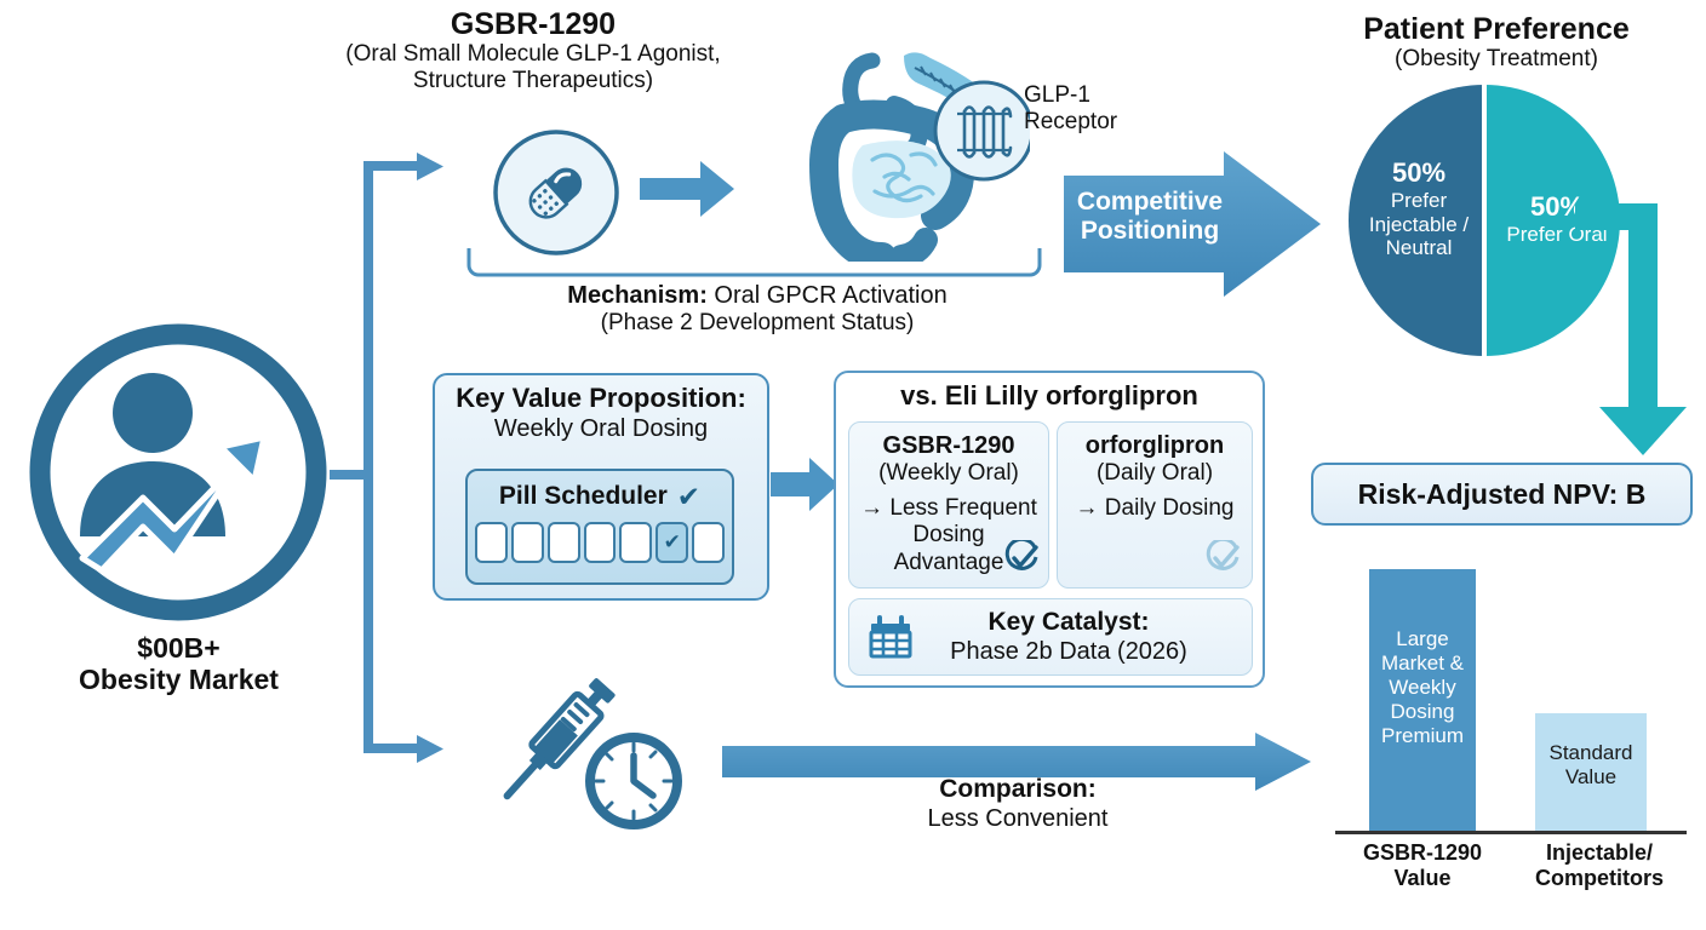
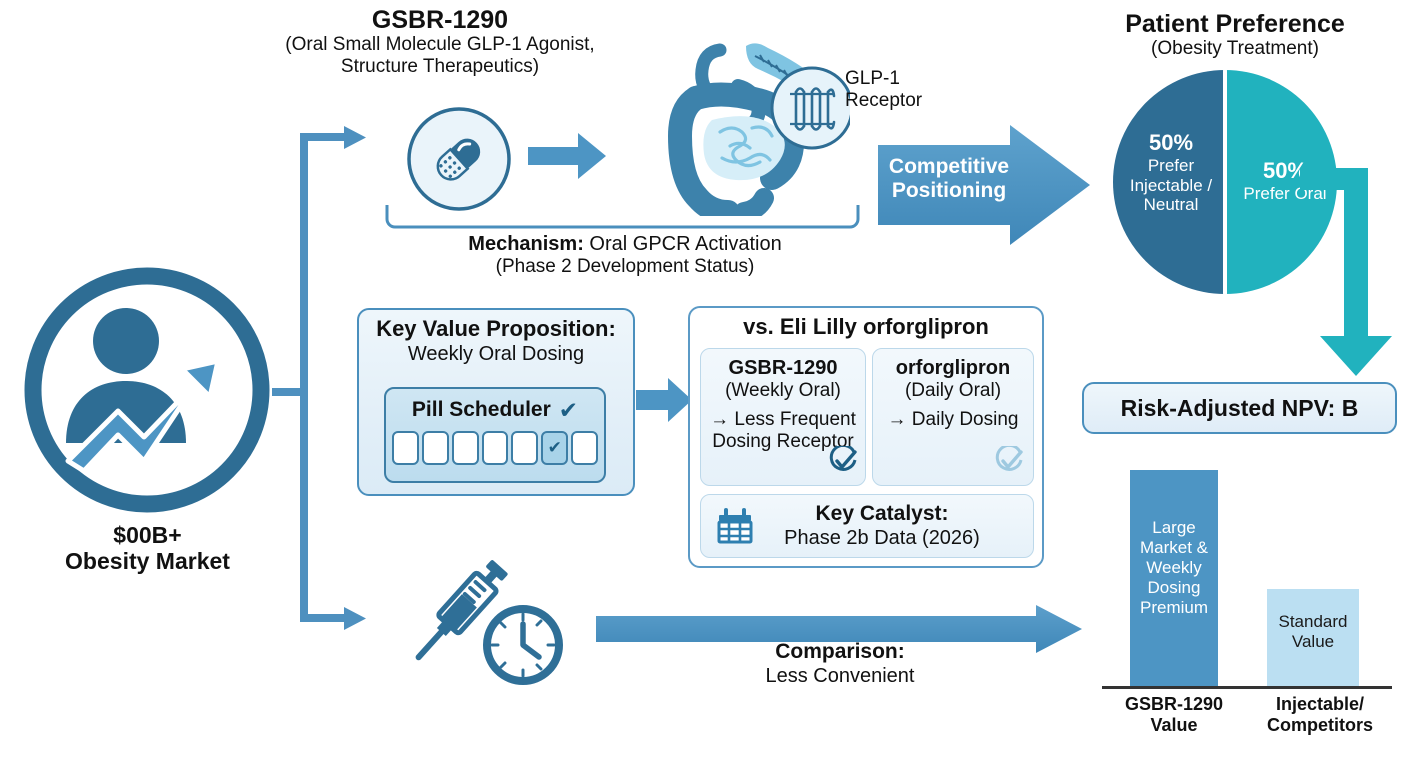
  $00B+
  Obesity Market
  GSBR-1290
  (Oral Small Molecule GLP-1 Agonist,
  Structure Therapeutics)
  GLP-1
  Receptor
  Mechanism: Oral GPCR Activation
  (Phase 2 Development Status)
  Competitive
  Positioning
  Patient Preference
  (Obesity Treatment)
  50%
  Prefer Injectable / Neutral
  50%
  Prefer Oral
  Risk-Adjusted NPV: B
  Key Value Proposition:
  Weekly Oral Dosing
  Pill Scheduler
  ✔
  ✔
  vs. Eli Lilly orforglipron
  GSBR-1290
  (Weekly Oral)
- → Less Frequent Dosing Advantage
+ → Less Frequent Dosing Receptor
  orforglipron
  (Daily Oral)
  → Daily Dosing
  Key Catalyst:
  Phase 2b Data (2026)
  Comparison:
  Less Convenient
  Large
  Market &
  Weekly
  Dosing
  Premium
  Standard
  Value
  GSBR-1290
  Value
  Injectable/
  Competitors
